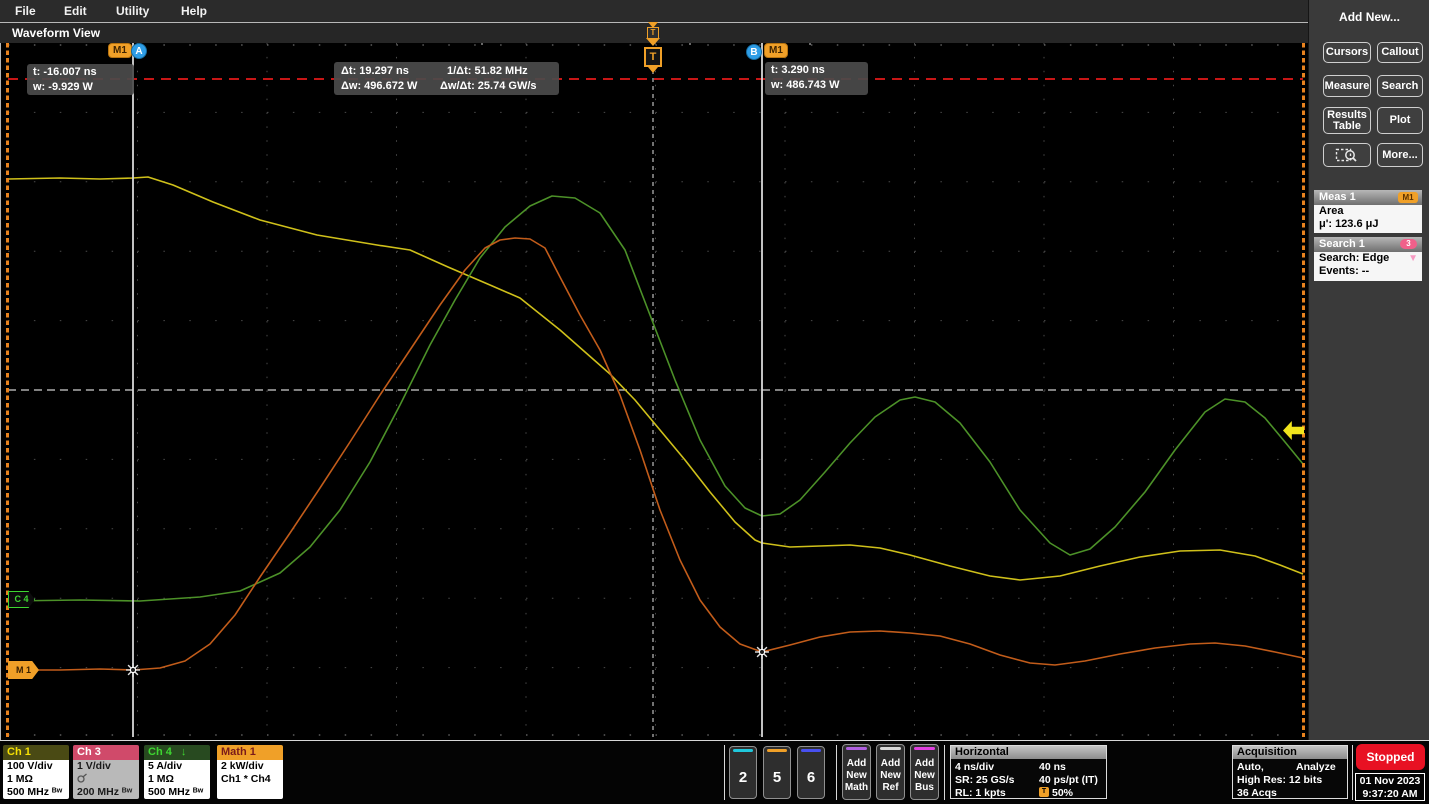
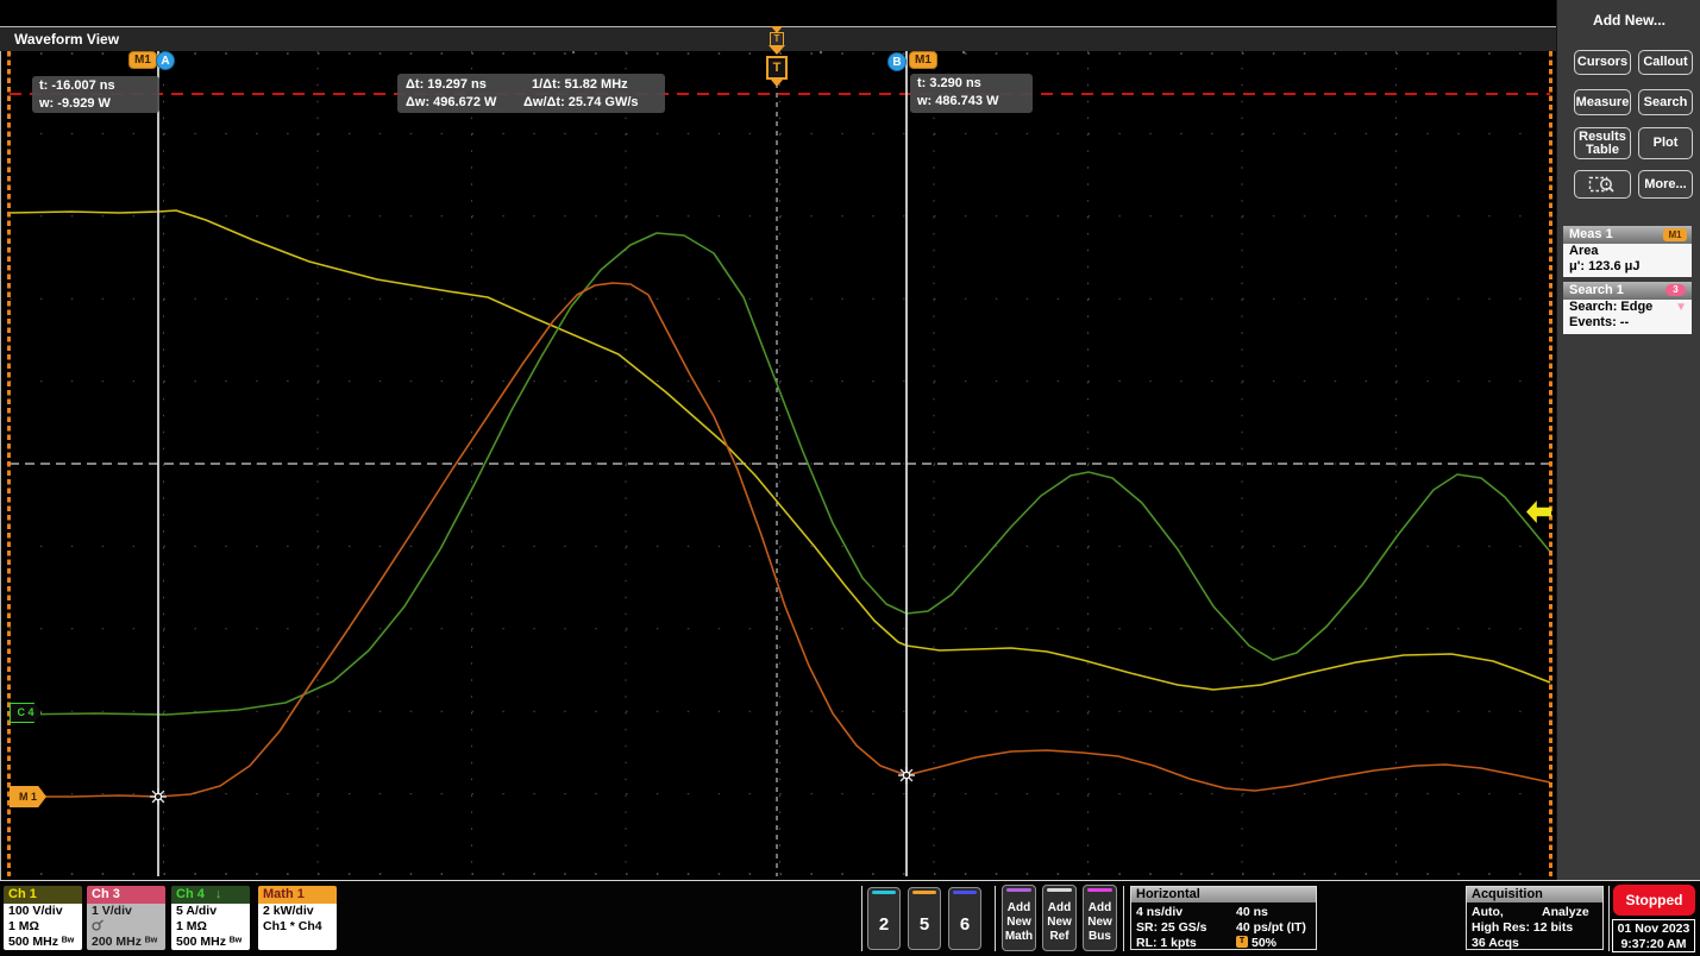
- File
- Edit
- Utility
- Help
  Waveform View
  T
  M1
  A
  B
  M1
  t: -16.007 ns
  w: -9.929 W
  Δt: 19.297 ns
  1/Δt: 51.82 MHz
  Δw: 496.672 W
  Δw/Δt: 25.74 GW/s
  t: 3.290 ns
  w: 486.743 W
  T
  C 4
  M 1
  Add New...
  Cursors
  Callout
  Measure
  Search
  Results
  Table
  Plot
  More...
  Meas 1
  M1
  Area
  μ': 123.6 μJ
  Search 1
  3
  Search: Edge
  ▼
  Events: --
  Ch 1
  100 V/div
  1 MΩ
  500 MHz ᴮʷ
  Ch 3
  1 V/div
  200 MHz ᴮʷ
  Ch 4 ↓
  5 A/div
  1 MΩ
  500 MHz ᴮʷ
  Math 1
  2 kW/div
  Ch1 * Ch4
  2
  5
  6
  Add
  New
  Math
  Add
  New
  Ref
  Add
  New
  Bus
  Horizontal
  4 ns/div
  40 ns
  SR: 25 GS/s
  40 ps/pt (IT)
  RL: 1 kpts
  50%
  Acquisition
  Auto,
  Analyze
  High Res: 12 bits
  36 Acqs
  Stopped
  01 Nov 2023
  9:37:20 AM
